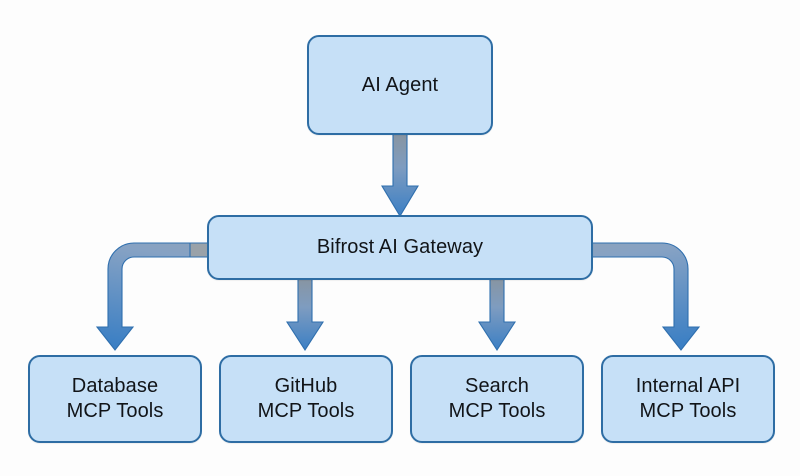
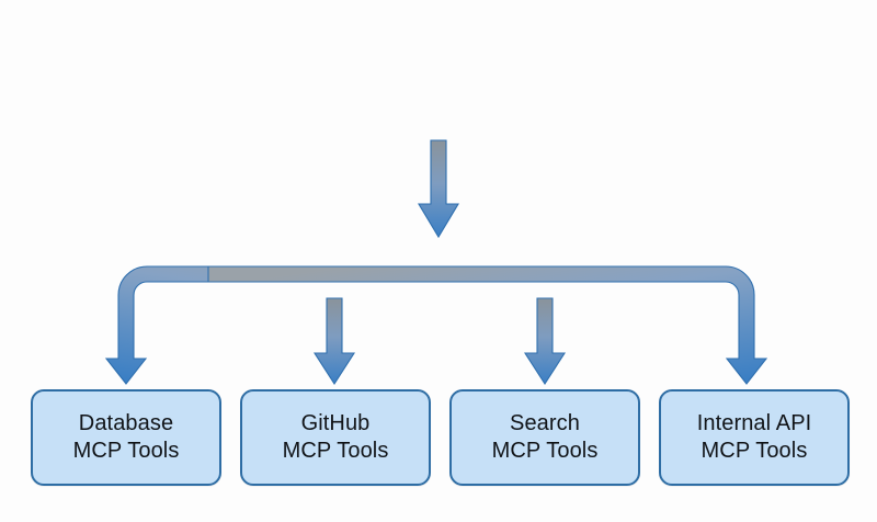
- AI Agent
- Bifrost AI Gateway
  Database
  MCP Tools
  GitHub
  MCP Tools
  Search
  MCP Tools
  Internal API
  MCP Tools
